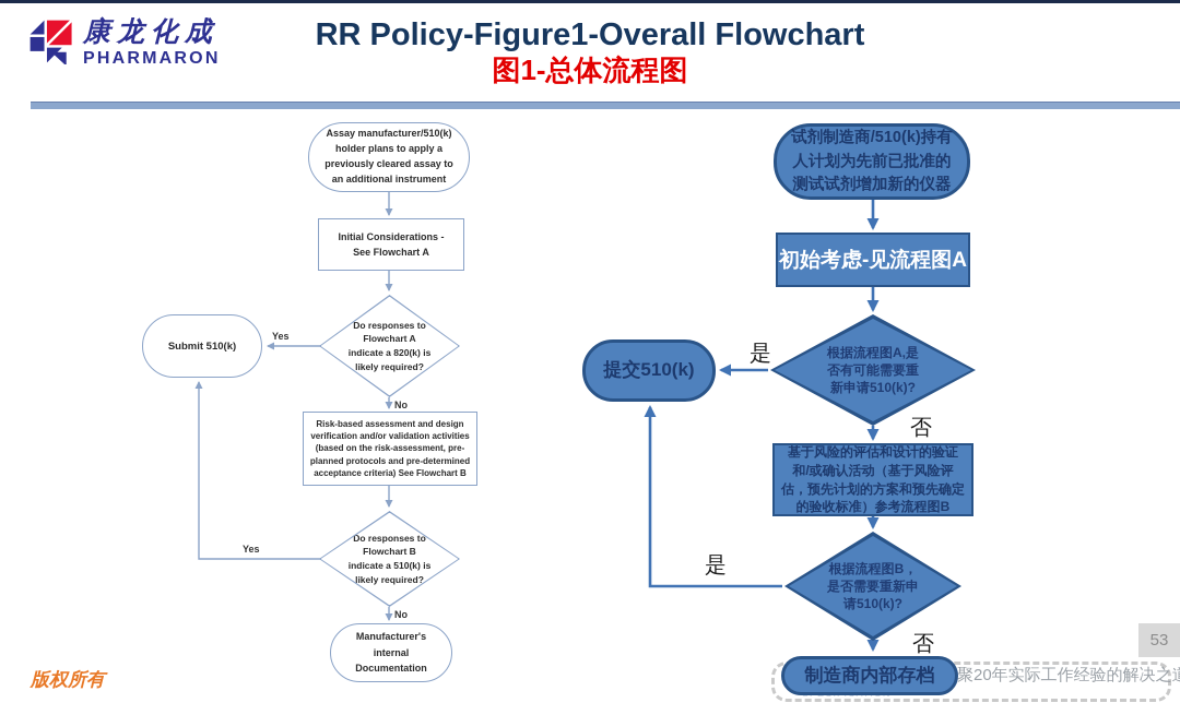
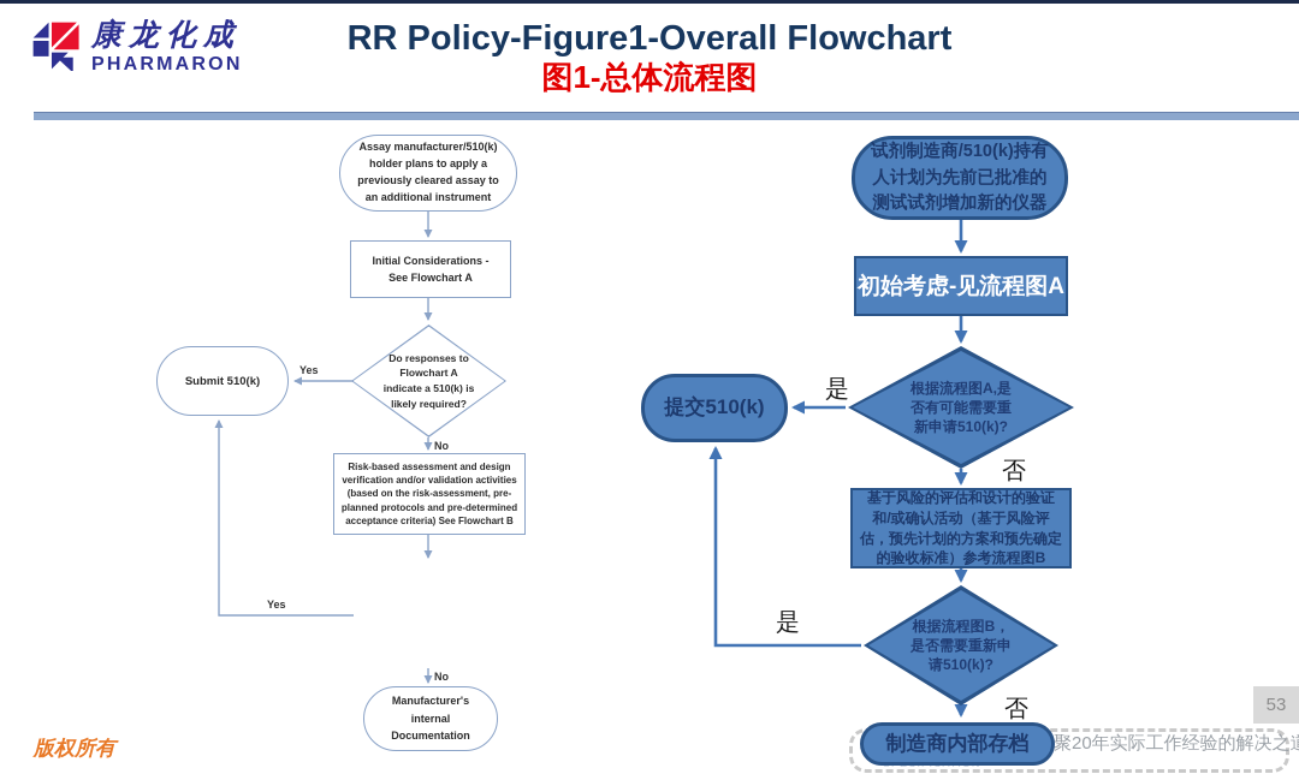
  康龙化成
  PHARMARON
  RR Policy-Figure1-Overall Flowchart
  图1-总体流程图
  聚20年实际工作经验的解决之
  Assay manufacturer/510(k) holder plans to apply a previously cleared assay to an additional instrument
  Initial Considerations - See Flowchart A
- Do responses to Flowchart A indicate a 820(k) is likely required?
+ Do responses to Flowchart A indicate a 510(k) is likely required?
  Submit 510(k)
  Risk-based assessment and design verification and/or validation activities (based on the risk-assessment, pre-planned protocols and pre-determined acceptance criteria) See Flowchart B
- Do responses to Flowchart B indicate a 510(k) is likely required?
  Manufacturer's internal Documentation
  Yes
  No
  Yes
  No
  试剂制造商/510(k)持有人计划为先前已批准的测试试剂增加新的仪器
  初始考虑-见流程图A
  根据流程图A,是否有可能需要重新申请510(k)?
  提交510(k)
  基于风险的评估和设计的验证和/或确认活动（基于风险评估，预先计划的方案和预先确定的验收标准）参考流程图B
  根据流程图B，是否需要重新申请510(k)?
  制造商内部存档
  是
  否
  是
  否
  版权所有
  53
